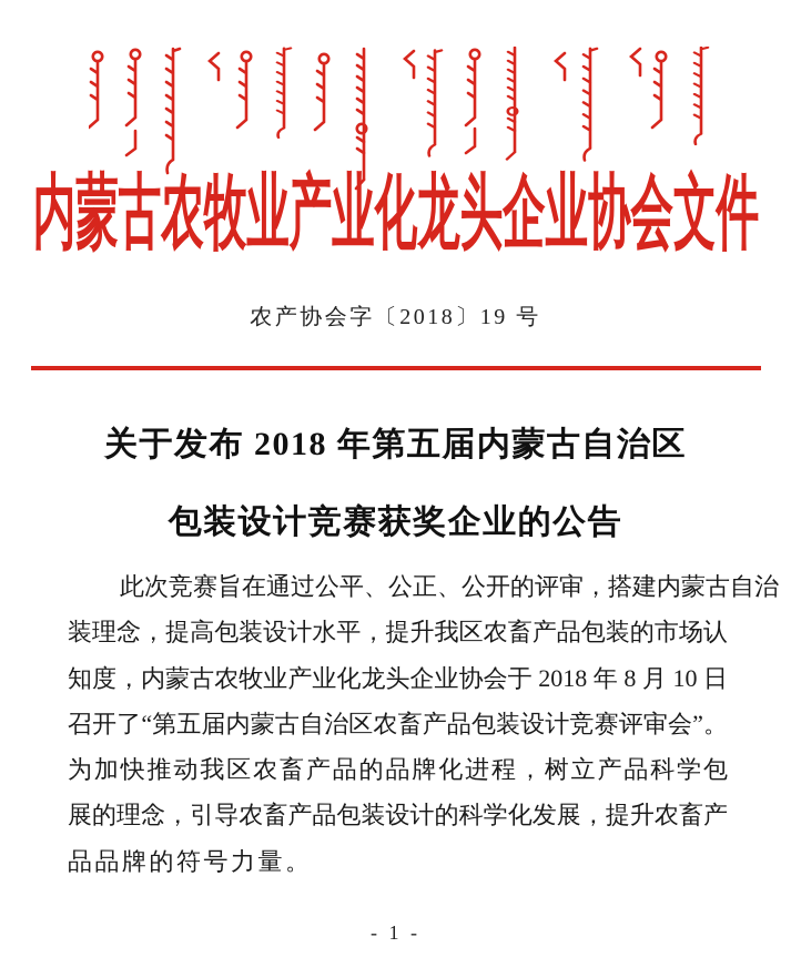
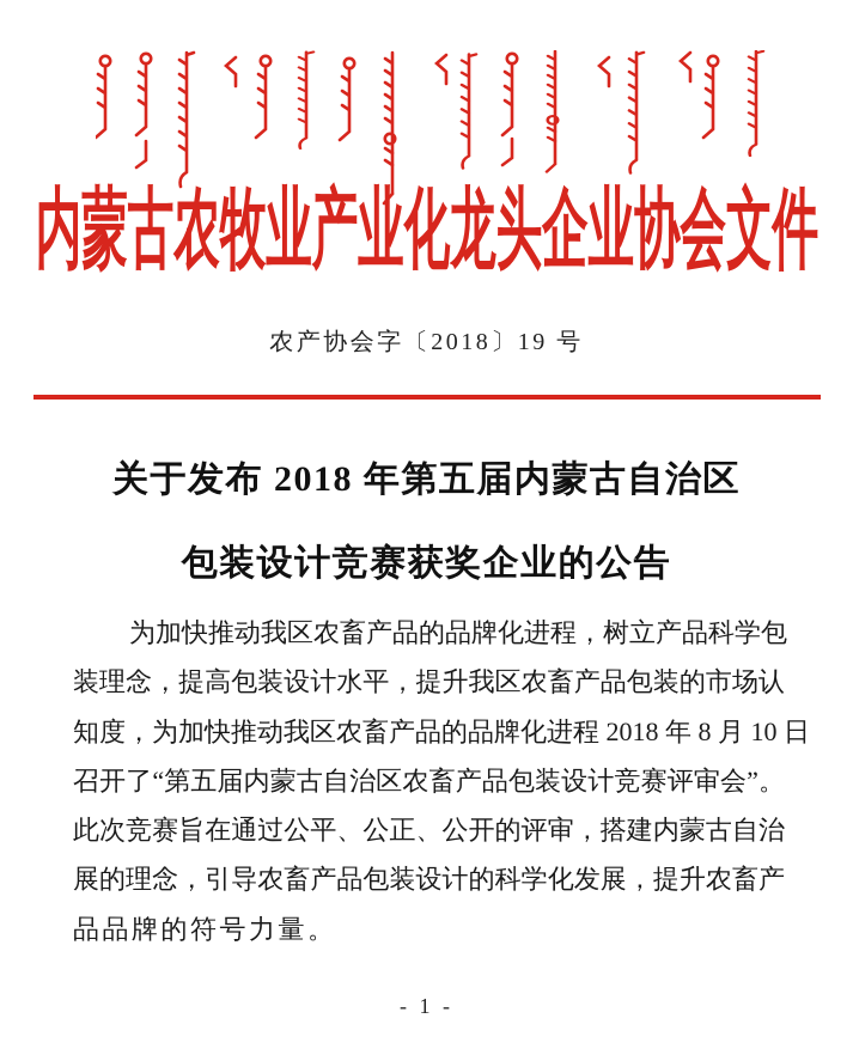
  内蒙古农牧业产业化龙头企业协会文件
  农产协会字〔2018〕19 号
  关于发布 2018 年第五届内蒙古自治区
  包装设计竞赛获奖企业的公告
- 此次竞赛旨在通过公平、公正、公开的评审，搭建内蒙古自治
+ 为加快推动我区农畜产品的品牌化进程，树立产品科学包
  装理念，提高包装设计水平，提升我区农畜产品包装的市场认
- 知度，内蒙古农牧业产业化龙头企业协会于 2018 年 8 月 10 日
+ 知度，为加快推动我区农畜产品的品牌化进程 2018 年 8 月 10 日
  召开了“第五届内蒙古自治区农畜产品包装设计竞赛评审会”。
- 为加快推动我区农畜产品的品牌化进程，树立产品科学包
+ 此次竞赛旨在通过公平、公正、公开的评审，搭建内蒙古自治
  展的理念，引导农畜产品包装设计的科学化发展，提升农畜产
  品品牌的符号力量。
  - 1 -
